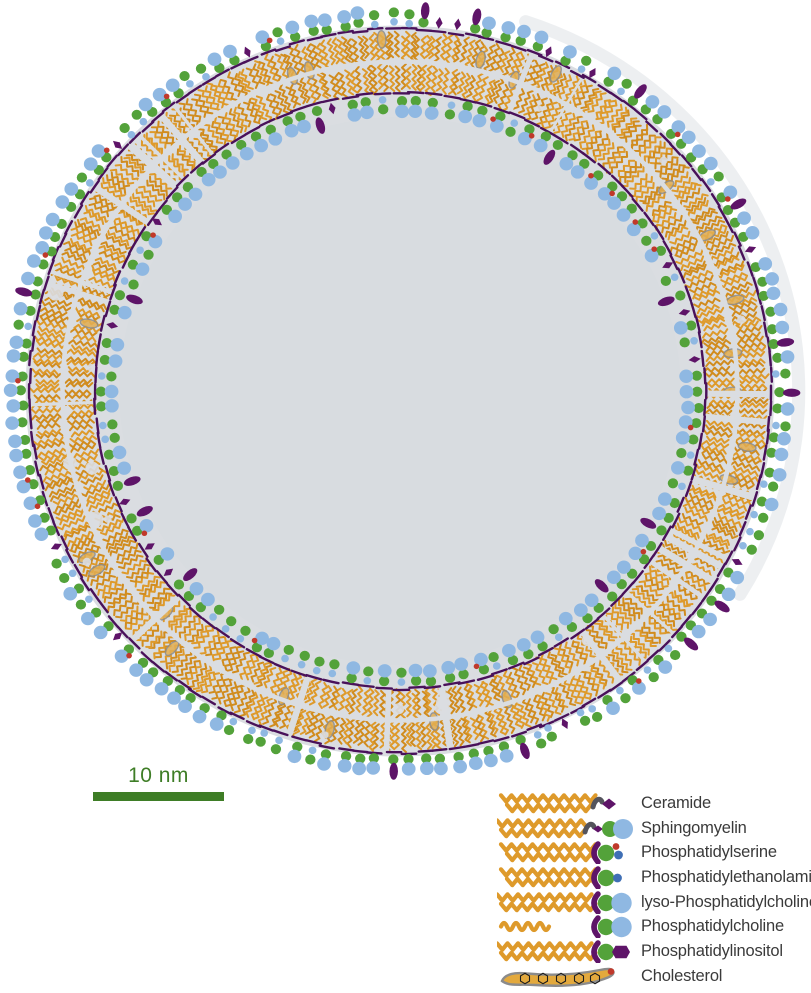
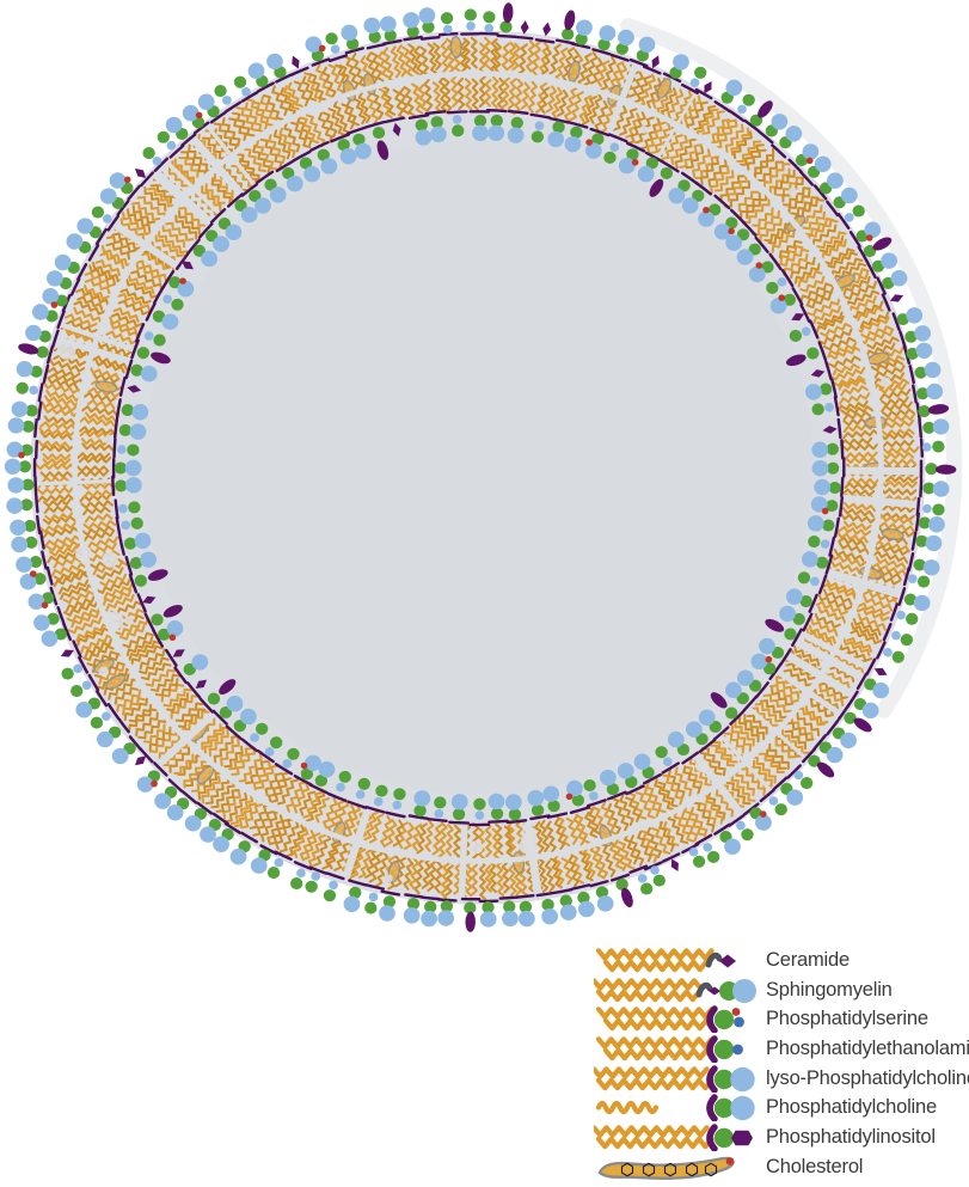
- 10 nm
  Ceramide
  Sphingomyelin
  Phosphatidylserine
  Phosphatidylethanolami
  lyso-Phosphatidylcholin
  Phosphatidylcholine
  Phosphatidylinositol
  Cholesterol
